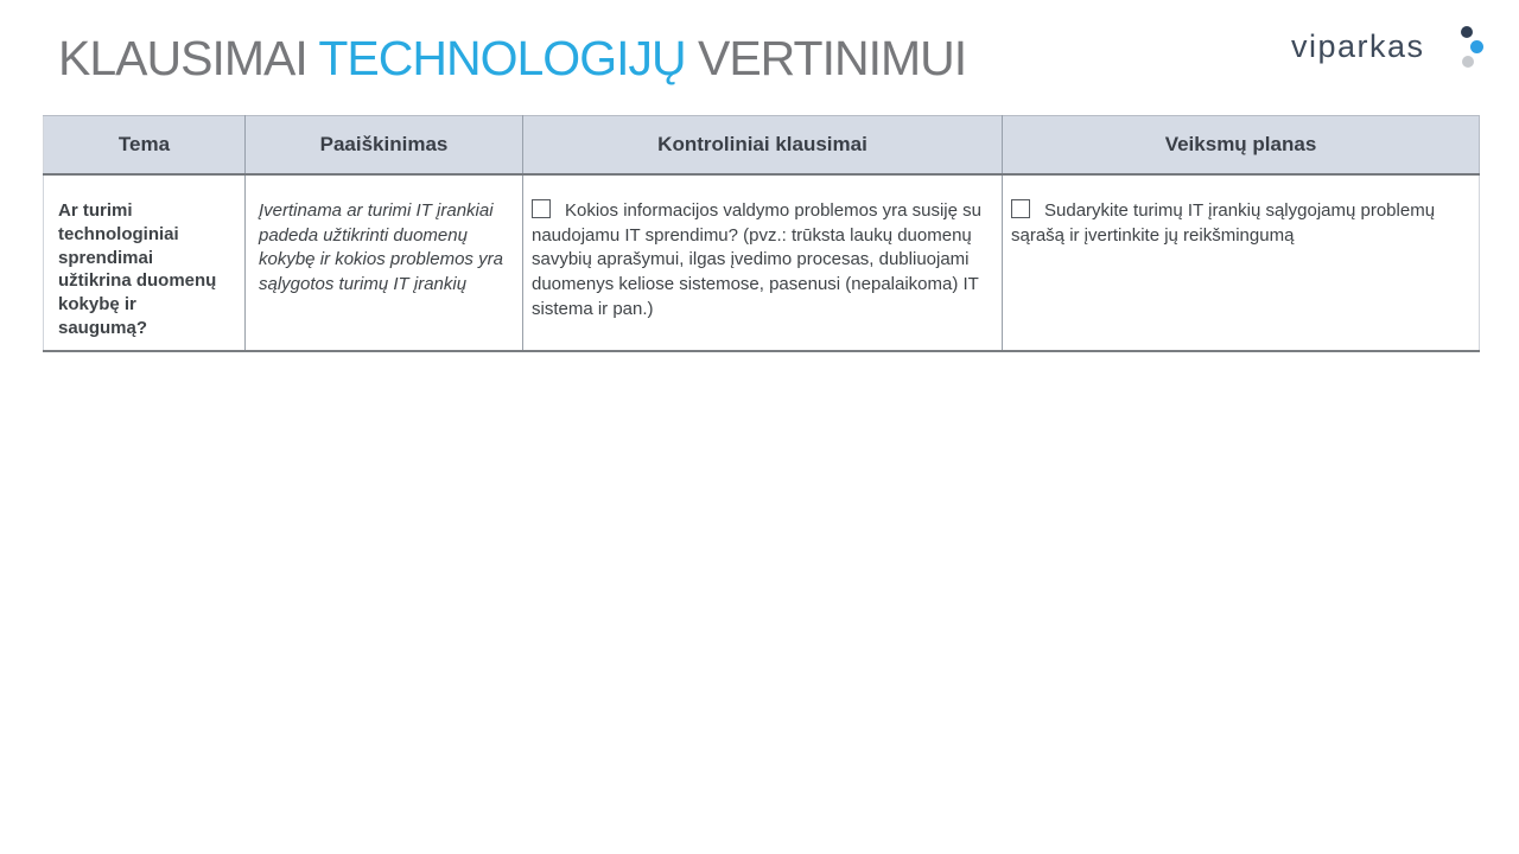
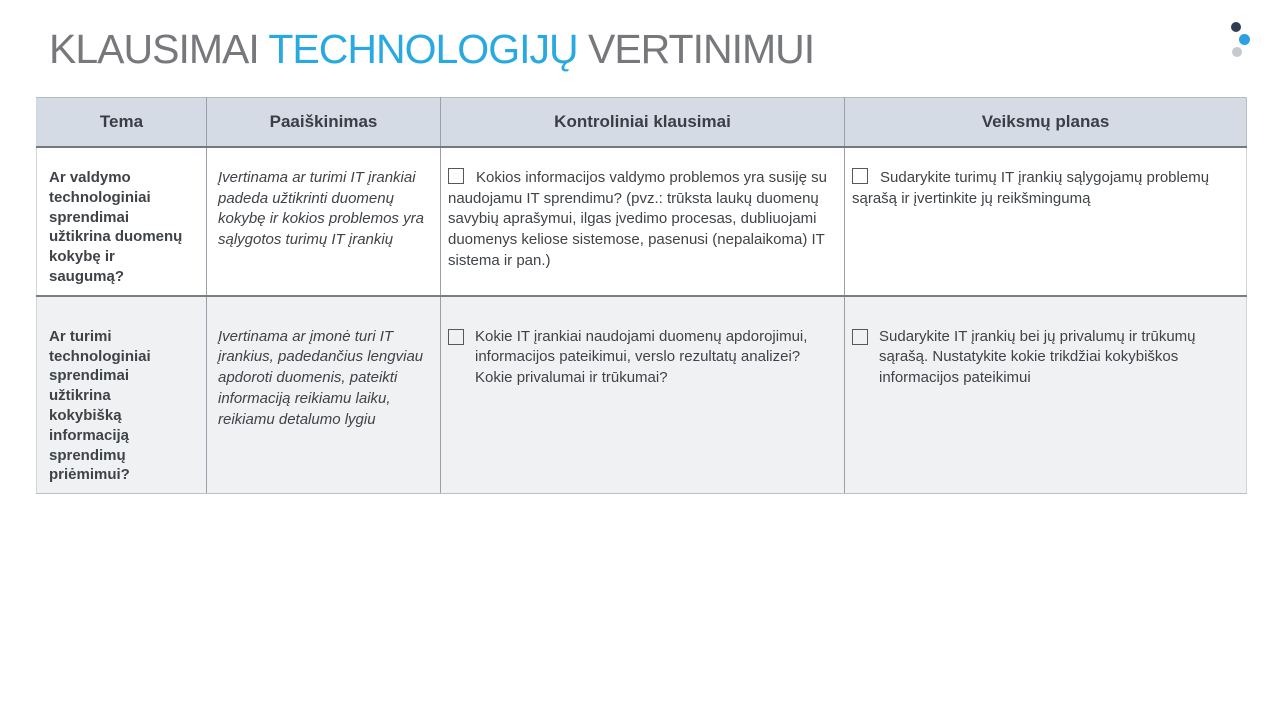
  KLAUSIMAI TECHNOLOGIJŲ VERTINIMUI
- viparkas
  Tema	Paaiškinimas	Kontroliniai klausimai	Veiksmų planas
- Ar turimi technologiniai sprendimai užtikrina duomenų kokybę ir saugumą?	Įvertinama ar turimi IT įrankiai padeda užtikrinti duomenų kokybę ir kokios problemos yra sąlygotos turimų IT įrankių	Kokios informacijos valdymo problemos yra susiję su naudojamu IT sprendimu? (pvz.: trūksta laukų duomenų savybių aprašymui, ilgas įvedimo procesas, dubliuojami duomenys keliose sistemose, pasenusi (nepalaikoma) IT sistema ir pan.)	Sudarykite turimų IT įrankių sąlygojamų problemų sąrašą ir įvertinkite jų reikšmingumą
+ Ar valdymo technologiniai sprendimai užtikrina duomenų kokybę ir saugumą?	Įvertinama ar turimi IT įrankiai padeda užtikrinti duomenų kokybę ir kokios problemos yra sąlygotos turimų IT įrankių	Kokios informacijos valdymo problemos yra susiję su naudojamu IT sprendimu? (pvz.: trūksta laukų duomenų savybių aprašymui, ilgas įvedimo procesas, dubliuojami duomenys keliose sistemose, pasenusi (nepalaikoma) IT sistema ir pan.)	Sudarykite turimų IT įrankių sąlygojamų problemų sąrašą ir įvertinkite jų reikšmingumą
+ Ar turimi technologiniai sprendimai užtikrina kokybišką informaciją sprendimų priėmimui?	Įvertinama ar įmonė turi IT įrankius, padedančius lengviau apdoroti duomenis, pateikti informaciją reikiamu laiku, reikiamu detalumo lygiu	Kokie IT įrankiai naudojami duomenų apdorojimui, informacijos pateikimui, verslo rezultatų analizei? Kokie privalumai ir trūkumai?	Sudarykite IT įrankių bei jų privalumų ir trūkumų sąrašą. Nustatykite kokie trikdžiai kokybiškos informacijos pateikimui
